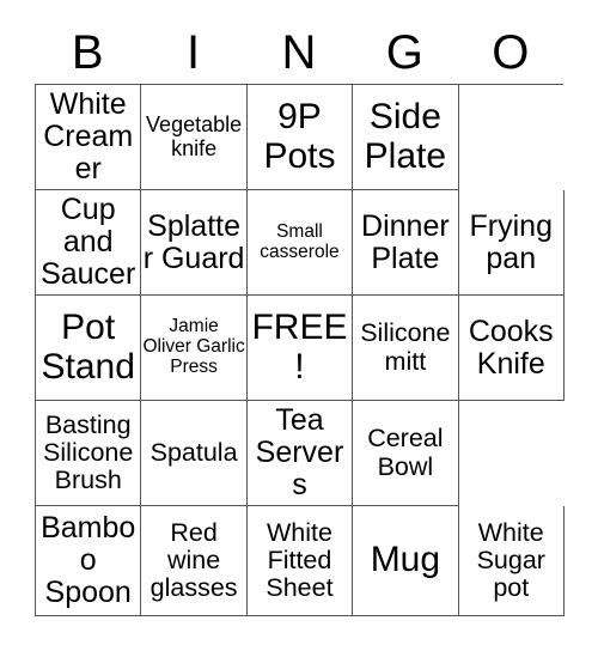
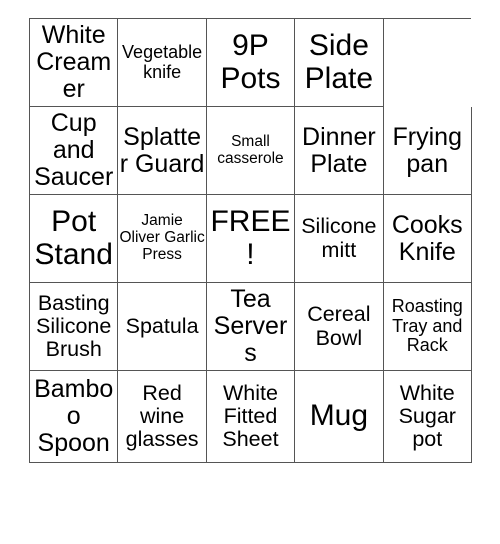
- B
- I
- N
- G
- O
  White Creamer
  Vegetable knife
  9P Pots
  Side Plate
  Cup and Saucer
  Splatter Guard
  Small casserole
  Dinner Plate
  Frying pan
  Pot Stand
  Jamie Oliver Garlic Press
  FREE!
  Silicone mitt
  Cooks Knife
  Basting Silicone Brush
  Spatula
  Tea Servers
  Cereal Bowl
+ Roasting Tray and Rack
  Bamboo Spoon
  Red wine glasses
  White Fitted Sheet
  Mug
  White Sugar pot
